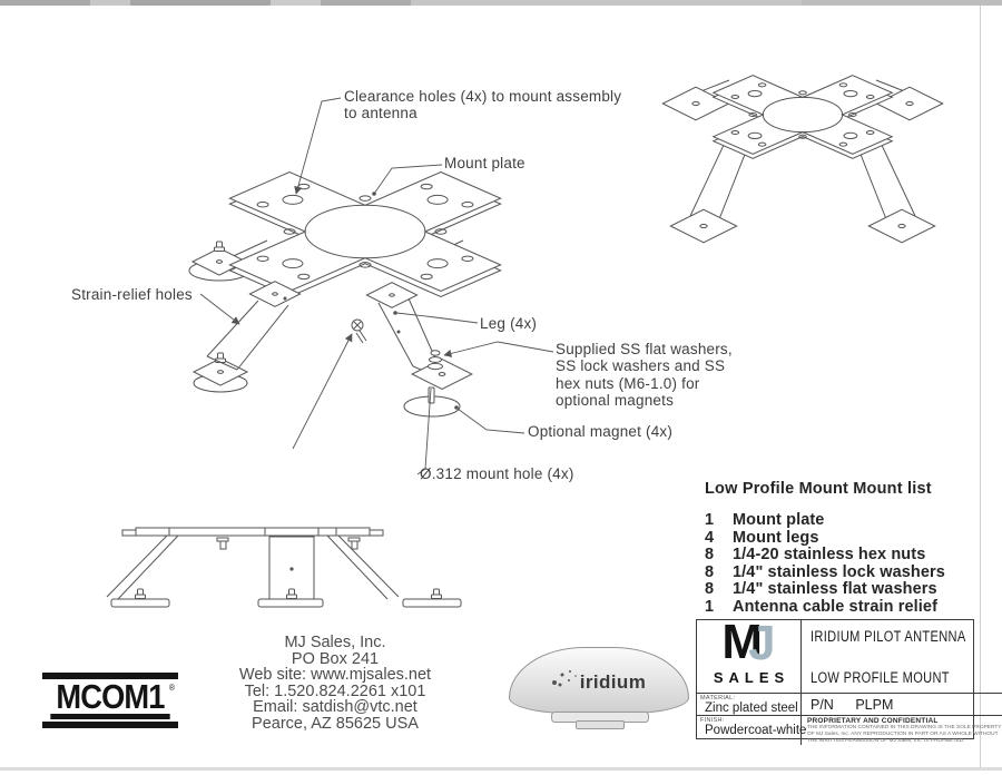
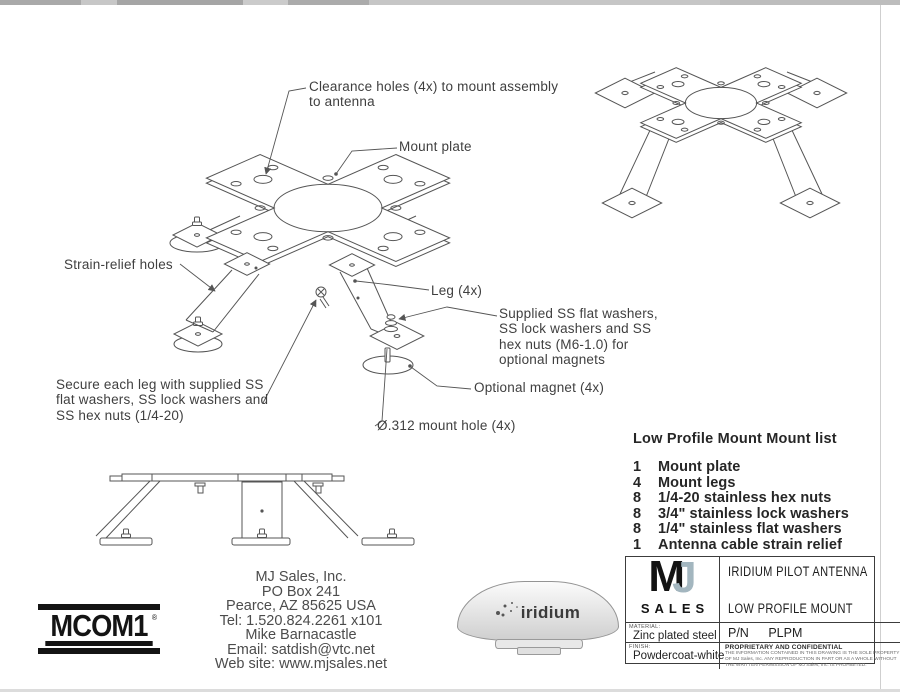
  Clearance holes (4x) to mount assembly to antenna
  Mount plate
  Strain-relief holes
  Leg (4x)
  Supplied SS flat washers, SS lock washers and SS hex nuts (M6-1.0) for optional magnets
+ Secure each leg with supplied SS flat washers, SS lock washers and SS hex nuts (1/4-20)
  Optional magnet (4x)
  Ø.312 mount hole (4x)
  Low Profile Mount Mount list
  1
  Mount plate
  4
  Mount legs
  8
  1/4-20 stainless hex nuts
  8
- 1/4" stainless lock washers
+ 3/4" stainless lock washers
  8
  1/4" stainless flat washers
  1
  Antenna cable strain relief
  MJ Sales, Inc.
  PO Box 241
- Web site: www.mjsales.net
+ Pearce, AZ 85625 USA
  Tel: 1.520.824.2261 x101
+ Mike Barnacastle
  Email: satdish@vtc.net
- Pearce, AZ 85625 USA
+ Web site: www.mjsales.net
  MCOM1
  ®
  iridium
  MJ
  SALES
  IRIDIUM PILOT ANTENNA
  LOW PROFILE MOUNT
  Zinc plated steel
  P/N PLPM
  Powdercoat-whit
